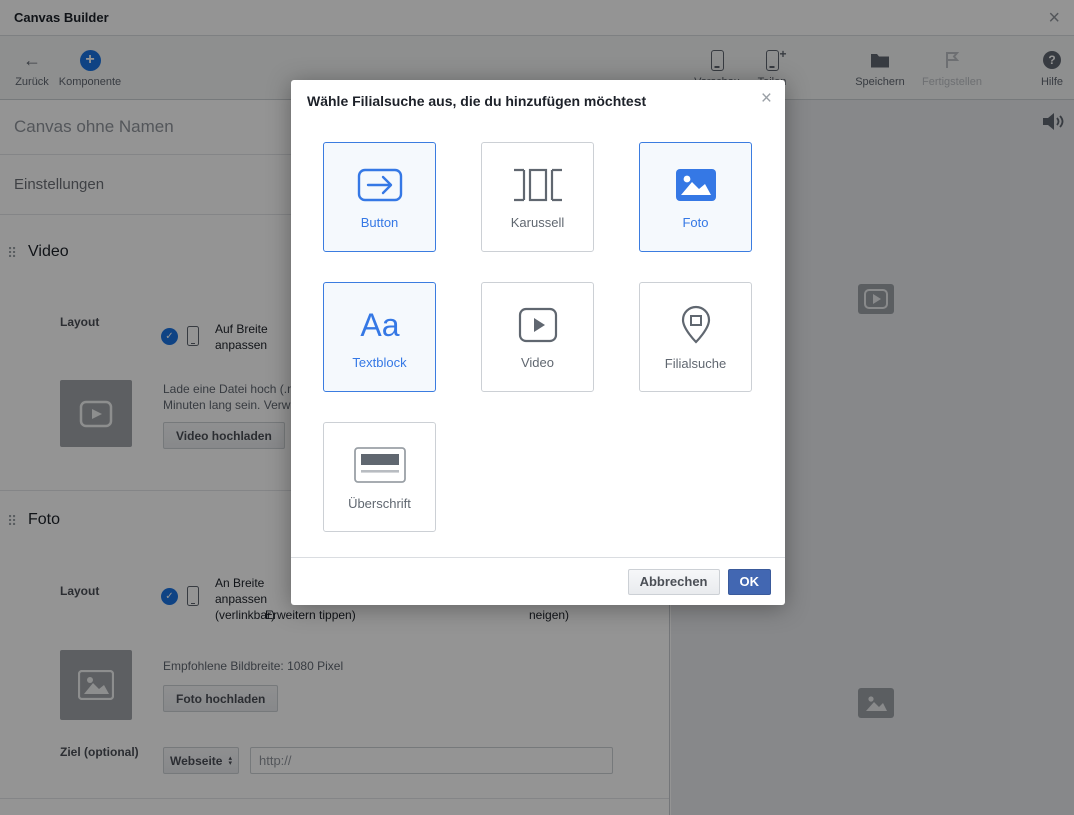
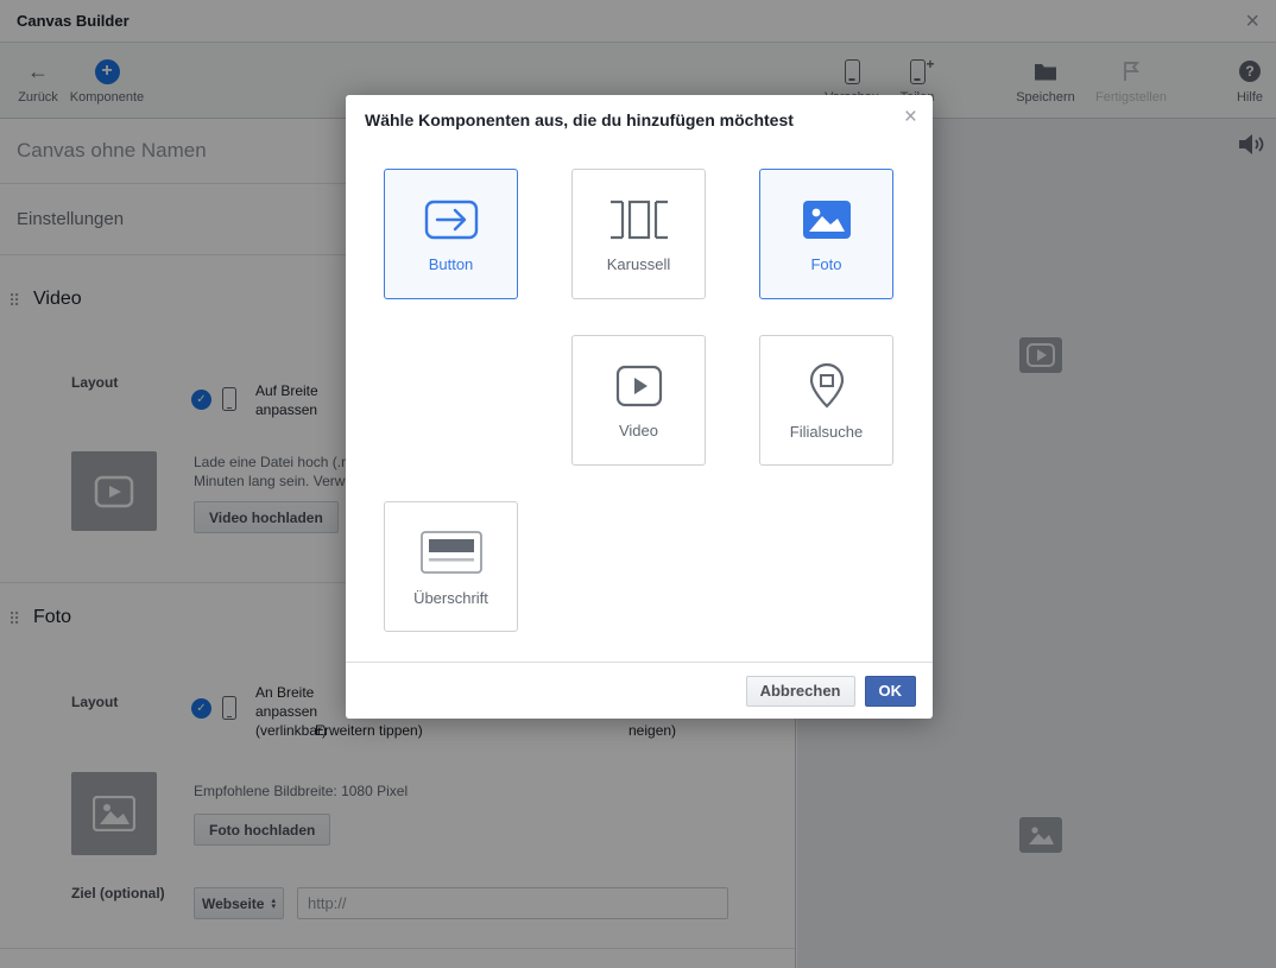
  Canvas Builder
  ×
  ←
  Zurück
  +
  Komponente
  +
  Speichern
  Fertigstellen
  ?
  Hilfe
  Canvas ohne Namen
  Einstellungen
  ⠿
  Video
  Layout
  ✓
  Auf Breite
  anpassen
  Lade eine Datei hoch (.
  Minuten lang sein. Verw
  Video hochladen
  ⠿
  Foto
  Layout
  ✓
  An Breite
  anpassen
  (verlinkbar)
  Erweitern tippen)
  neigen)
  Empfohlene Bildbreite: 1080 Pixel
  Foto hochladen
  Ziel (optional)
  Webseite
  http://
- Wähle Filialsuche aus, die du hinzufügen möchtest
+ Wähle Komponenten aus, die du hinzufügen möchtest
  ×
  Button
  Karussell
  Foto
- Aa
- Textblock
  Video
  Filialsuche
  Überschrift
  Abbrechen
  OK
